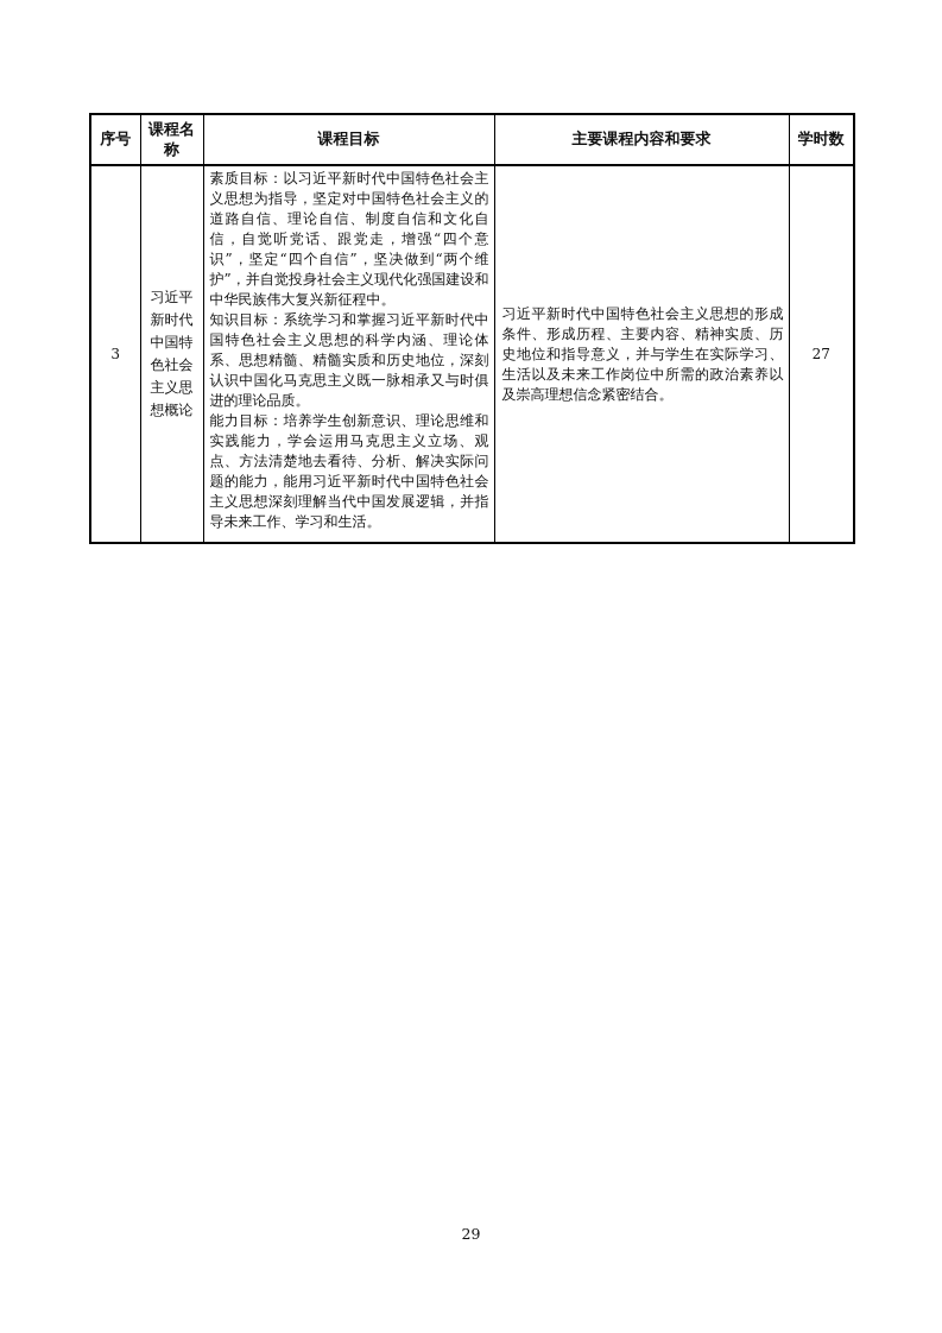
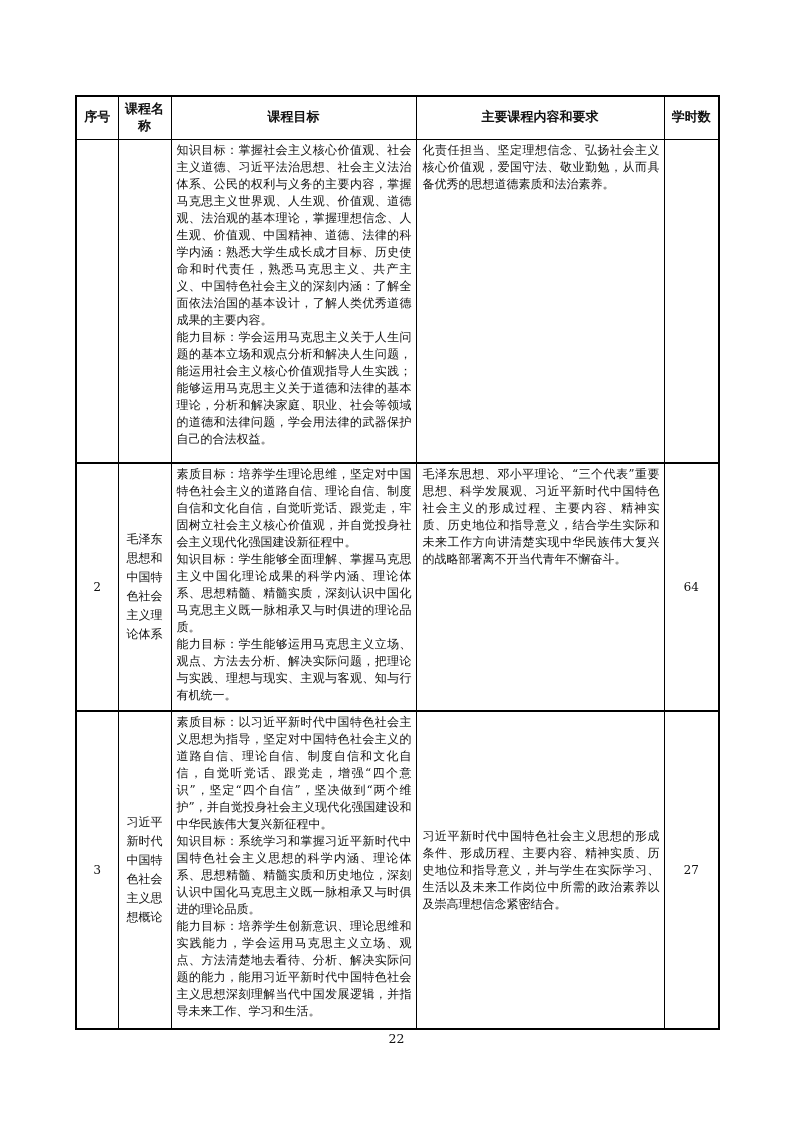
  序号	课程名称	课程目标	主要课程内容和要求	学时数
+ 		知识目标：掌握社会主义核心价值观、社会主义道德、习近平法治思想、社会主义法治体系、公民的权利与义务的主要内容，掌握马克思主义世界观、人生观、价值观、道德观、法治观的基本理论，掌握理想信念、人生观、价值观、中国精神、道德、法律的科学内涵：熟悉大学生成长成才目标、历史使命和时代责任，熟悉马克思主义、共产主义、中国特色社会主义的深刻内涵：了解全面依法治国的基本设计，了解人类优秀道德成果的主要内容。 能力目标：学会运用马克思主义关于人生问题的基本立场和观点分析和解决人生问题，能运用社会主义核心价值观指导人生实践；能够运用马克思主义关于道德和法律的基本理论，分析和解决家庭、职业、社会等领域的道德和法律问题，学会用法律的武器保护自己的合法权益。	化责任担当、坚定理想信念、弘扬社会主义核心价值观，爱国守法、敬业勤勉，从而具备优秀的思想道德素质和法治素养。
+ 2	毛泽东思想和中国特色社会主义理论体系	素质目标：培养学生理论思维，坚定对中国特色社会主义的道路自信、理论自信、制度自信和文化自信，自觉听党话、跟党走，牢固树立社会主义核心价值观，并自觉投身社会主义现代化强国建设新征程中。 知识目标：学生能够全面理解、掌握马克思主义中国化理论成果的科学内涵、理论体系、思想精髓、精髓实质，深刻认识中国化马克思主义既一脉相承又与时俱进的理论品质。 能力目标：学生能够运用马克思主义立场、观点、方法去分析、解决实际问题，把理论与实践、理想与现实、主观与客观、知与行有机统一。	毛泽东思想、邓小平理论、“三个代表”重要思想、科学发展观、习近平新时代中国特色社会主义的形成过程、主要内容、精神实质、历史地位和指导意义，结合学生实际和未来工作方向讲清楚实现中华民族伟大复兴的战略部署离不开当代青年不懈奋斗。	64
  3	习近平新时代中国特色社会主义思想概论	素质目标：以习近平新时代中国特色社会主义思想为指导，坚定对中国特色社会主义的道路自信、理论自信、制度自信和文化自信，自觉听党话、跟党走，增强“四个意识”，坚定“四个自信”，坚决做到“两个维护”，并自觉投身社会主义现代化强国建设和中华民族伟大复兴新征程中。 知识目标：系统学习和掌握习近平新时代中国特色社会主义思想的科学内涵、理论体系、思想精髓、精髓实质和历史地位，深刻认识中国化马克思主义既一脉相承又与时俱进的理论品质。 能力目标：培养学生创新意识、理论思维和实践能力，学会运用马克思主义立场、观点、方法清楚地去看待、分析、解决实际问题的能力，能用习近平新时代中国特色社会主义思想深刻理解当代中国发展逻辑，并指导未来工作、学习和生活。	习近平新时代中国特色社会主义思想的形成条件、形成历程、主要内容、精神实质、历史地位和指导意义，并与学生在实际学习、生活以及未来工作岗位中所需的政治素养以及崇高理想信念紧密结合。	27
- 29
+ 22
